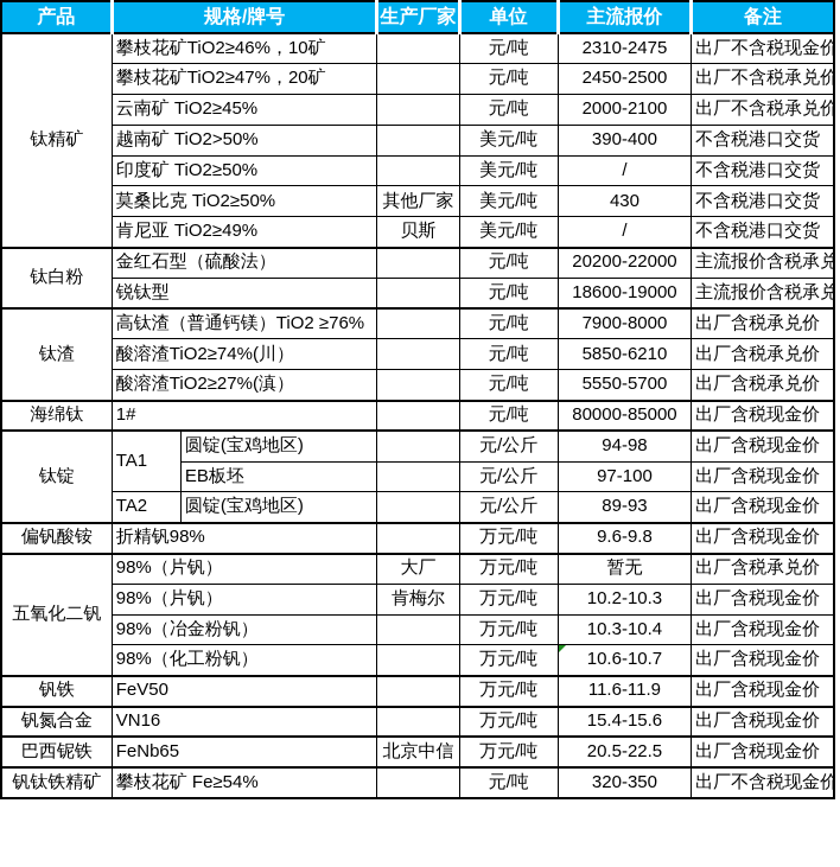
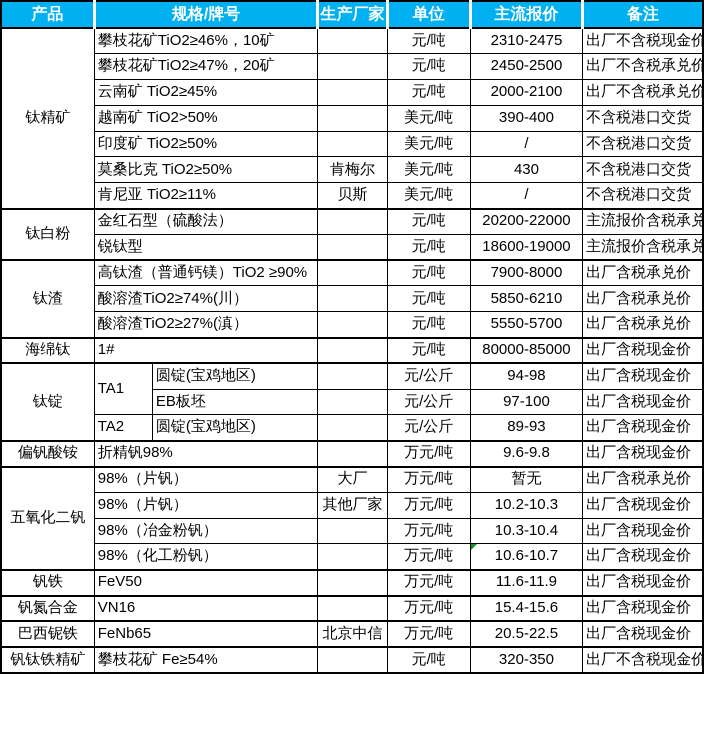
  产品	规格/牌号	生产厂家	单位	主流报价	备注
  钛精矿	攀枝花矿TiO2≥46%，10矿		元/吨	2310-2475	出厂不含税现金价
  攀枝花矿TiO2≥47%，20矿		元/吨	2450-2500	出厂不含税承兑价
  云南矿 TiO2≥45%		元/吨	2000-2100	出厂不含税承兑价
  越南矿 TiO2>50%		美元/吨	390-400	不含税港口交货
  印度矿 TiO2≥50%		美元/吨	/	不含税港口交货
- 莫桑比克 TiO2≥50%	其他厂家	美元/吨	430	不含税港口交货
+ 莫桑比克 TiO2≥50%	肯梅尔	美元/吨	430	不含税港口交货
- 肯尼亚 TiO2≥49%	贝斯	美元/吨	/	不含税港口交货
+ 肯尼亚 TiO2≥11%	贝斯	美元/吨	/	不含税港口交货
  钛白粉	金红石型（硫酸法）		元/吨	20200-22000	主流报价含税承兑
  锐钛型		元/吨	18600-19000	主流报价含税承兑
- 钛渣	高钛渣（普通钙镁）TiO2 ≥76%		元/吨	7900-8000	出厂含税承兑价
+ 钛渣	高钛渣（普通钙镁）TiO2 ≥90%		元/吨	7900-8000	出厂含税承兑价
  酸溶渣TiO2≥74%(川）		元/吨	5850-6210	出厂含税承兑价
  酸溶渣TiO2≥27%(滇）		元/吨	5550-5700	出厂含税承兑价
  海绵钛	1#		元/吨	80000-85000	出厂含税现金价
  钛锭	TA1	圆锭(宝鸡地区)		元/公斤	94-98	出厂含税现金价
  EB板坯		元/公斤	97-100	出厂含税现金价
  TA2	圆锭(宝鸡地区)		元/公斤	89-93	出厂含税现金价
  偏钒酸铵	折精钒98%		万元/吨	9.6-9.8	出厂含税现金价
  五氧化二钒	98%（片钒）	大厂	万元/吨	暂无	出厂含税承兑价
- 98%（片钒）	肯梅尔	万元/吨	10.2-10.3	出厂含税现金价
+ 98%（片钒）	其他厂家	万元/吨	10.2-10.3	出厂含税现金价
  98%（冶金粉钒）		万元/吨	10.3-10.4	出厂含税现金价
  98%（化工粉钒）		万元/吨	10.6-10.7	出厂含税现金价
  钒铁	FeV50		万元/吨	11.6-11.9	出厂含税现金价
  钒氮合金	VN16		万元/吨	15.4-15.6	出厂含税现金价
  巴西铌铁	FeNb65	北京中信	万元/吨	20.5-22.5	出厂含税现金价
  钒钛铁精矿	攀枝花矿 Fe≥54%		元/吨	320-350	出厂不含税现金价
